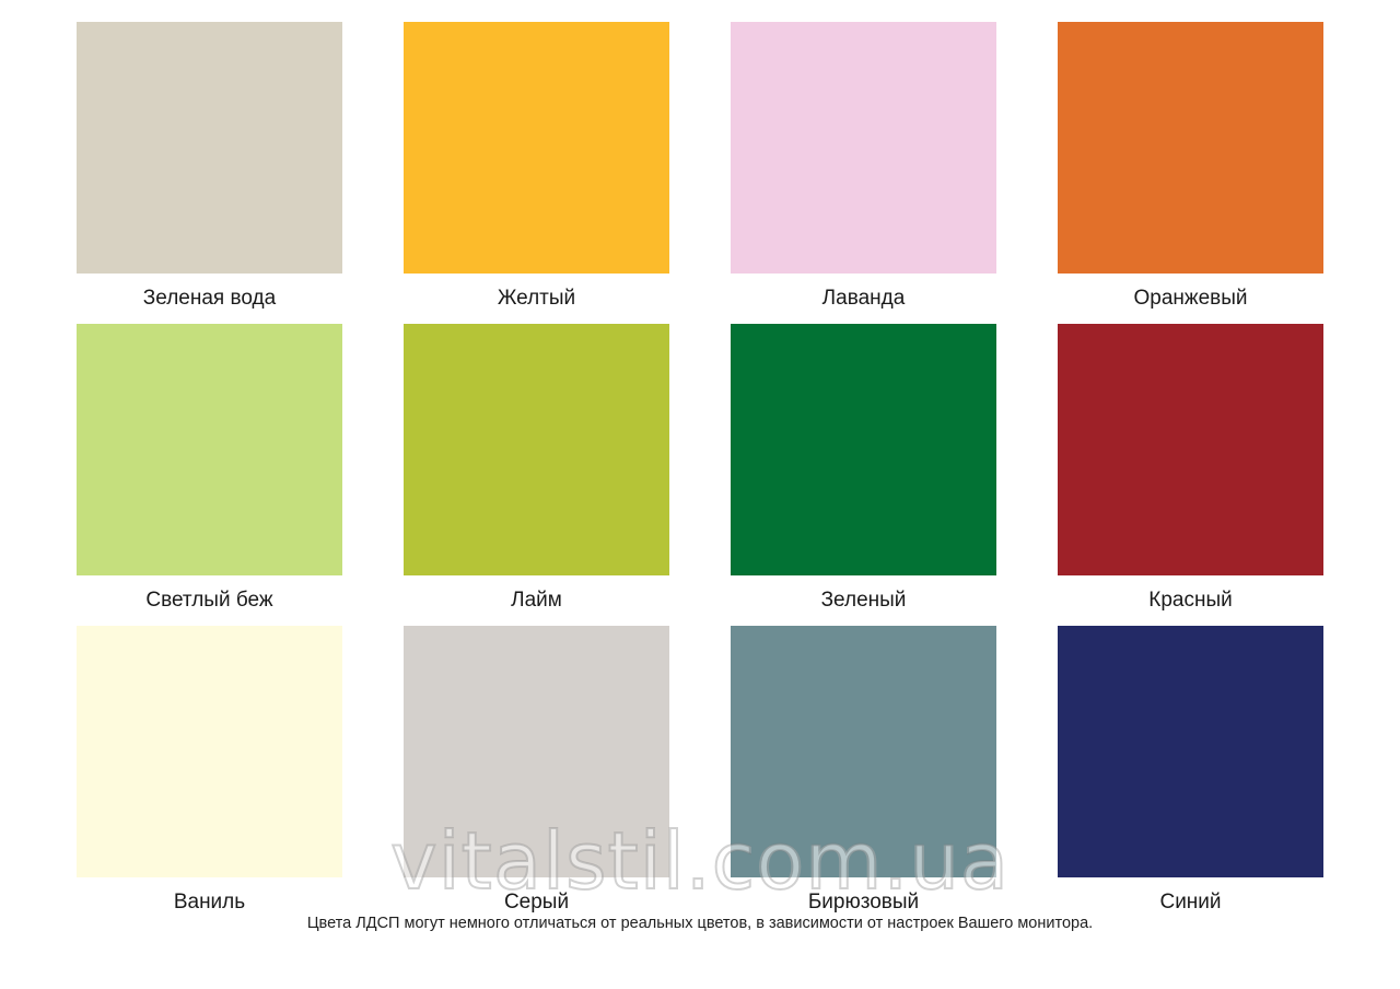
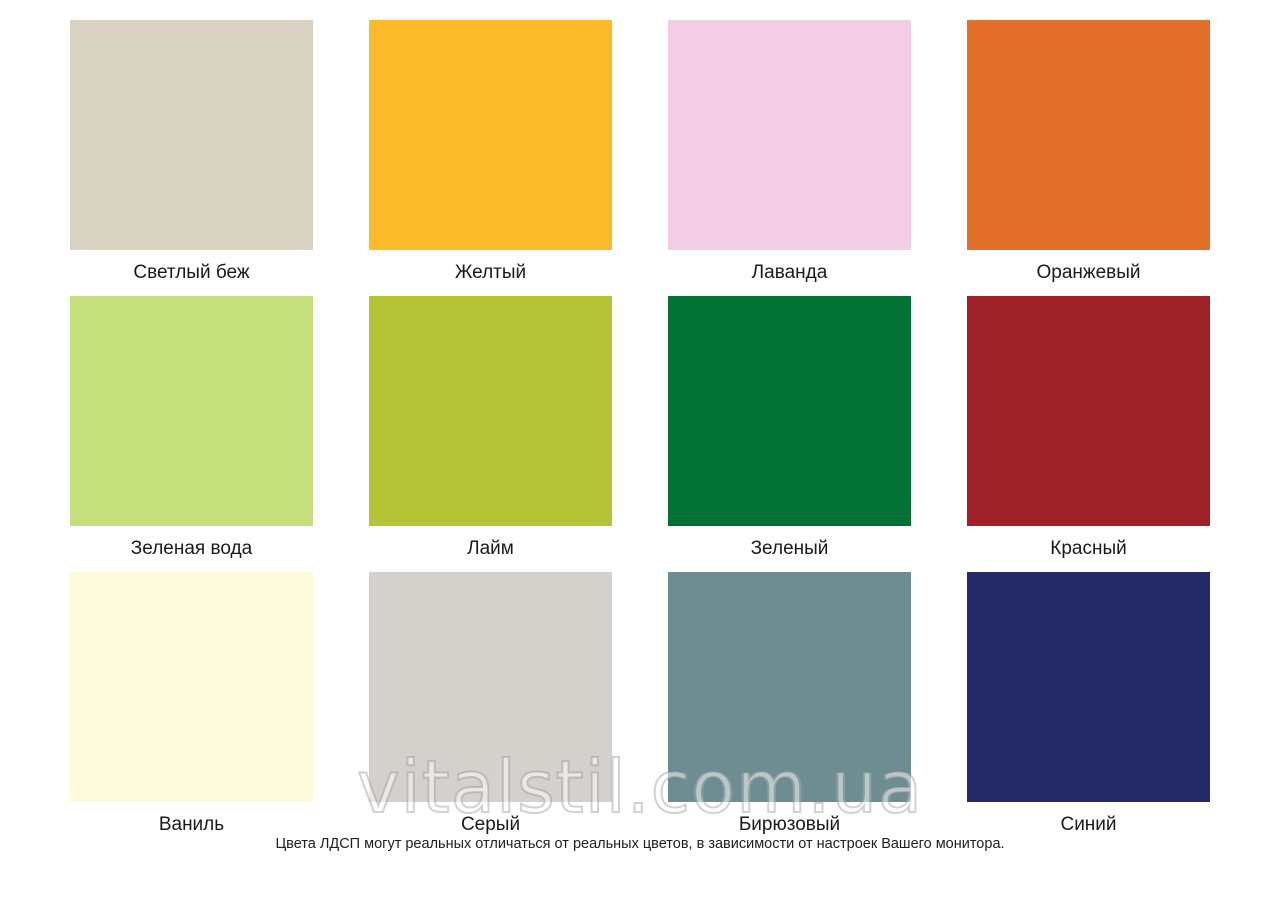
- Зеленая вода
+ Светлый беж
  Желтый
  Лаванда
  Оранжевый
- Светлый беж
+ Зеленая вода
  Лайм
  Зеленый
  Красный
  Ваниль
  Серый
  Бирюзовый
  Синий
  vitalstil.com.ua
- Цвета ЛДСП могут немного отличаться от реальных цветов, в зависимости от настроек Вашего монитора.
+ Цвета ЛДСП могут реальных отличаться от реальных цветов, в зависимости от настроек Вашего монитора.
